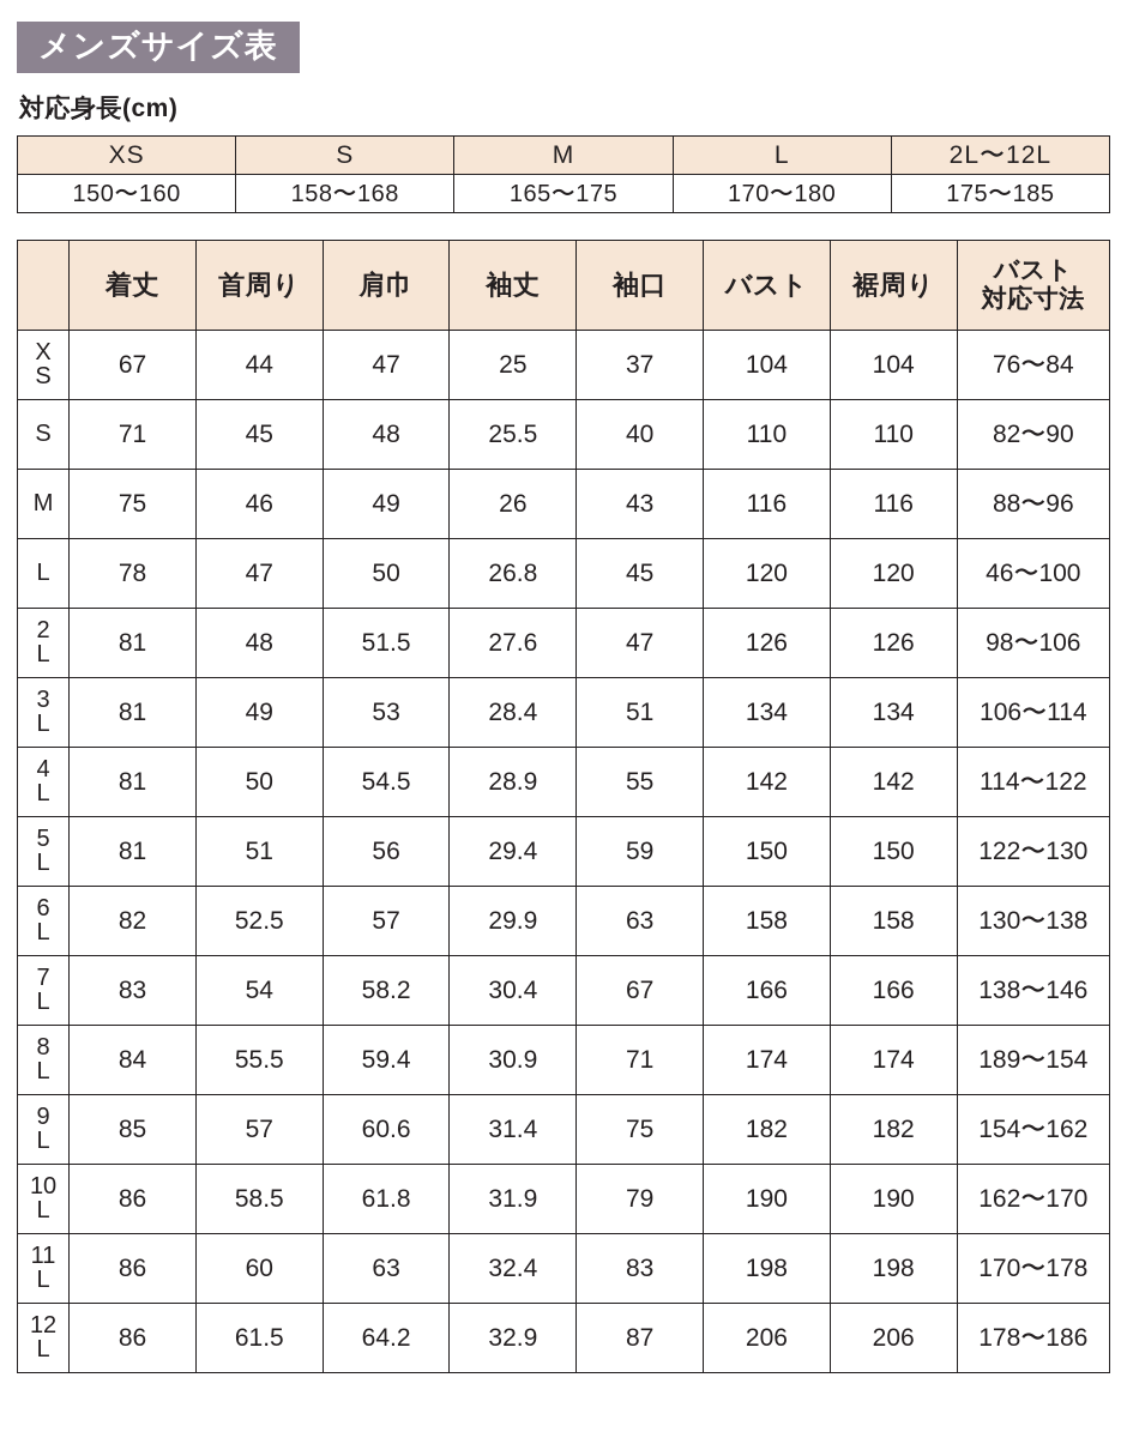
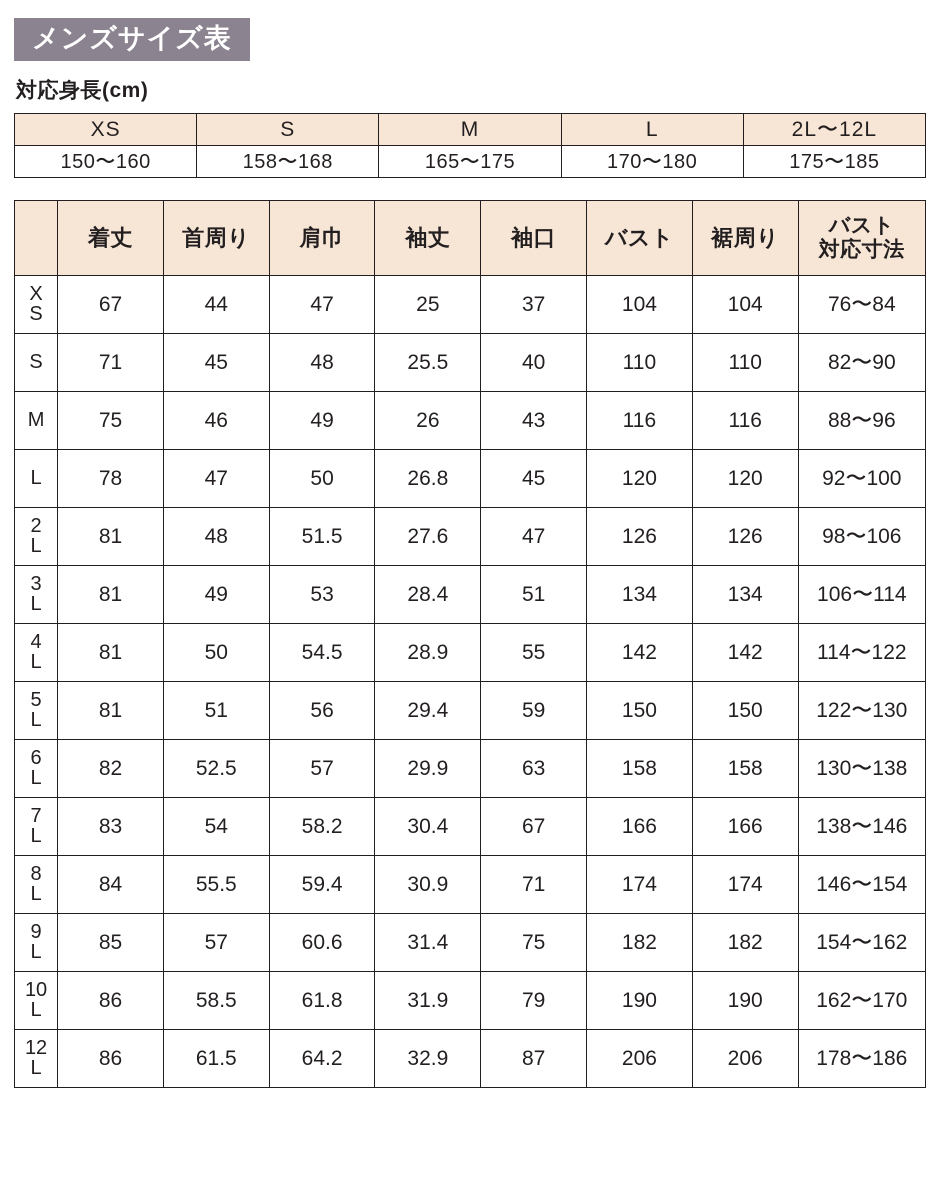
  メンズサイズ表
  対応身長(cm)
  XS	S	M	L	2L〜12L
  150〜160	158〜168	165〜175	170〜180	175〜185
  	着丈	首周り	肩巾	袖丈	袖口	バスト	裾周り	バスト 対応寸法
  XS	67	44	47	25	37	104	104	76〜84
  S	71	45	48	25.5	40	110	110	82〜90
  M	75	46	49	26	43	116	116	88〜96
- L	78	47	50	26.8	45	120	120	46〜100
+ L	78	47	50	26.8	45	120	120	92〜100
  2L	81	48	51.5	27.6	47	126	126	98〜106
  3L	81	49	53	28.4	51	134	134	106〜114
  4L	81	50	54.5	28.9	55	142	142	114〜122
  5L	81	51	56	29.4	59	150	150	122〜130
  6L	82	52.5	57	29.9	63	158	158	130〜138
  7L	83	54	58.2	30.4	67	166	166	138〜146
- 8L	84	55.5	59.4	30.9	71	174	174	189〜154
+ 8L	84	55.5	59.4	30.9	71	174	174	146〜154
  9L	85	57	60.6	31.4	75	182	182	154〜162
  10L	86	58.5	61.8	31.9	79	190	190	162〜170
- 11L	86	60	63	32.4	83	198	198	170〜178
  12L	86	61.5	64.2	32.9	87	206	206	178〜186
